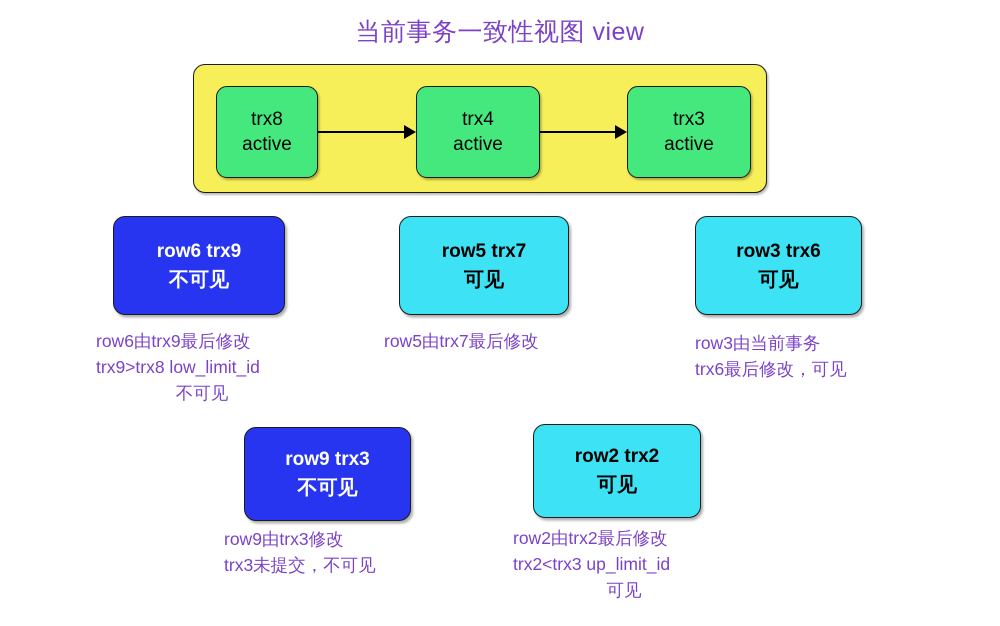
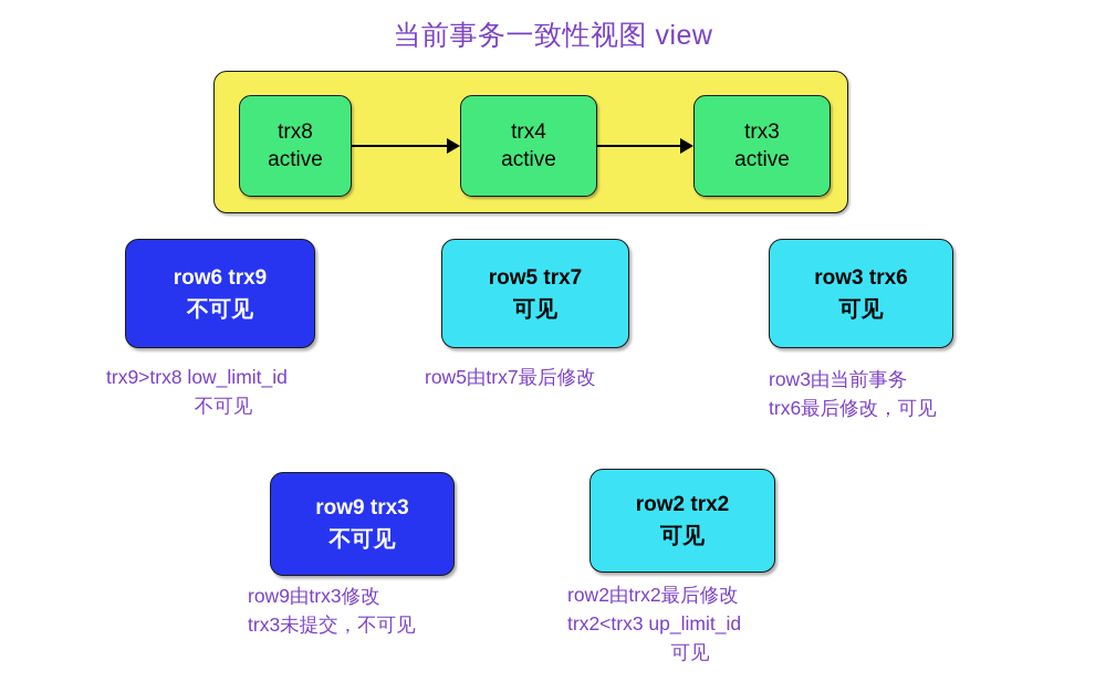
  当前事务一致性视图 view
  trx8
  active
  trx4
  active
  trx3
  active
  row6 trx9
  不可见
  row5 trx7
  可见
  row3 trx6
  可见
  row9 trx3
  不可见
  row2 trx2
  可见
- row6由trx9最后修改
  trx9>trx8 low_limit_id
  不可见
  row5由trx7最后修改
  row3由当前事务
  trx6最后修改，可见
  row9由trx3修改
  trx3未提交，不可见
  row2由trx2最后修改
  trx2<trx3 up_limit_id
  可见
